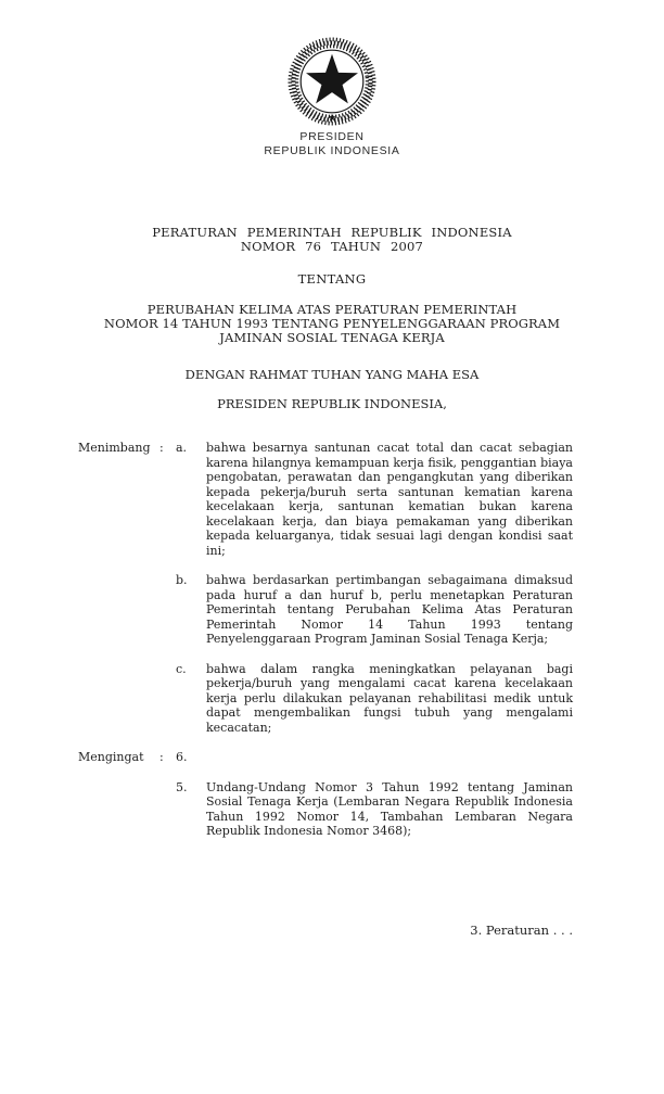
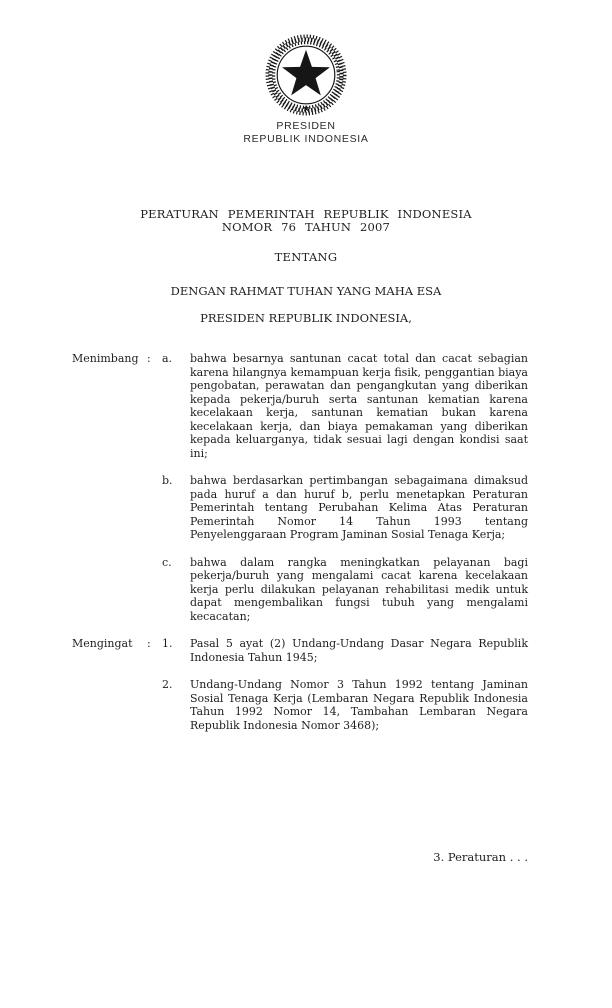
  PRESIDEN
  REPUBLIK INDONESIA
  PERATURAN PEMERINTAH REPUBLIK INDONESIA
  NOMOR 76 TAHUN 2007
  TENTANG
- PERUBAHAN KELIMA ATAS PERATURAN PEMERINTAH
- NOMOR 14 TAHUN 1993 TENTANG PENYELENGGARAAN PROGRAM
- JAMINAN SOSIAL TENAGA KERJA
  DENGAN RAHMAT TUHAN YANG MAHA ESA
  PRESIDEN REPUBLIK INDONESIA,
  Menimbang
  :
  a.
  bahwa besarnya santunan cacat total dan cacat sebagian karena hilangnya kemampuan kerja fisik, penggantian biaya pengobatan, perawatan dan pengangkutan yang diberikan kepada pekerja/buruh serta santunan kematian karena kecelakaan kerja, santunan kematian bukan karena kecelakaan kerja, dan biaya pemakaman yang diberikan kepada keluarganya, tidak sesuai lagi dengan kondisi saat ini;
  b.
  bahwa berdasarkan pertimbangan sebagaimana dimaksud pada huruf a dan huruf b, perlu menetapkan Peraturan Pemerintah tentang Perubahan Kelima Atas Peraturan Pemerintah Nomor 14 Tahun 1993 tentang Penyelenggaraan Program Jaminan Sosial Tenaga Kerja;
  c.
  bahwa dalam rangka meningkatkan pelayanan bagi pekerja/buruh yang mengalami cacat karena kecelakaan kerja perlu dilakukan pelayanan rehabilitasi medik untuk dapat mengembalikan fungsi tubuh yang mengalami kecacatan;
  Mengingat
  :
- 6.
+ 1.
+ Pasal 5 ayat (2) Undang-Undang Dasar Negara Republik Indonesia Tahun 1945;
- 5.
+ 2.
  Undang-Undang Nomor 3 Tahun 1992 tentang Jaminan Sosial Tenaga Kerja (Lembaran Negara Republik Indonesia Tahun 1992 Nomor 14, Tambahan Lembaran Negara Republik Indonesia Nomor 3468);
  3. Peraturan . . .
